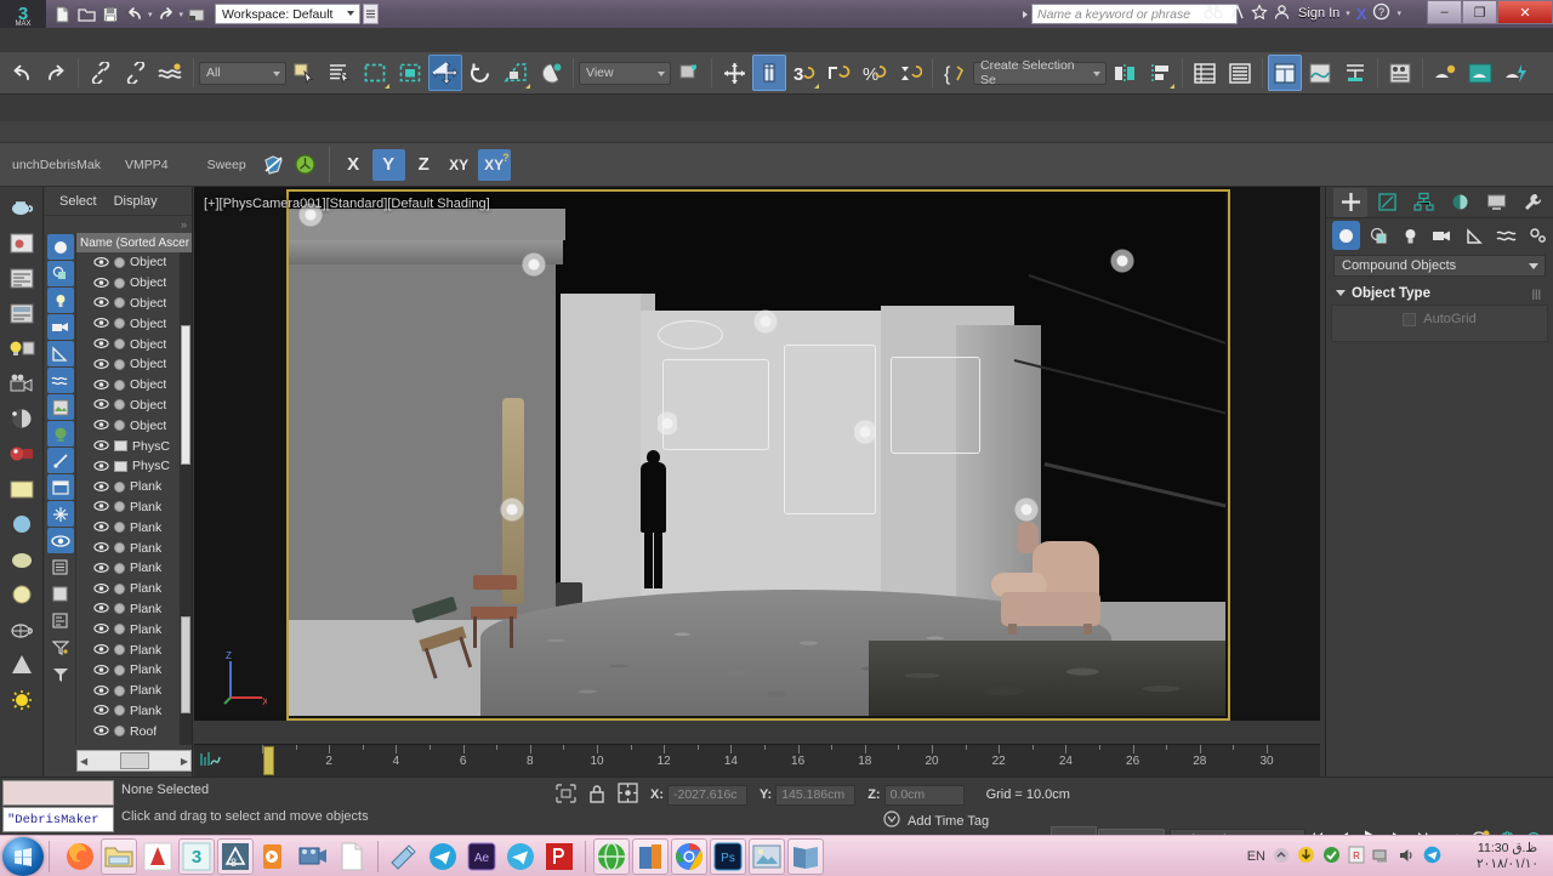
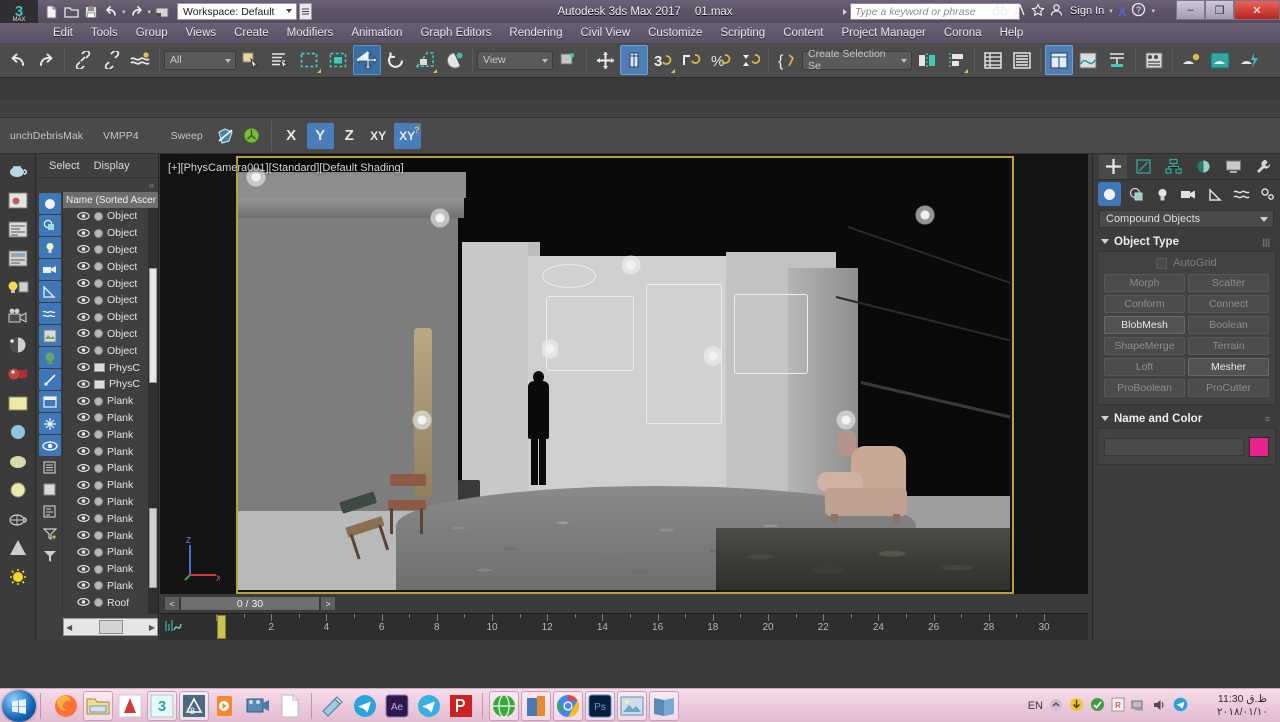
  3
  Workspace: Default
+ Autodesk 3ds Max 2017
+ 01.max
- Name a keyword or phrase
+ Type a keyword or phrase
  Sign In
  X
  ?
  –
  ❐
  ✕
+ Edit
+ Tools
+ Group
+ Views
+ Create
+ Modifiers
+ Animation
+ Graph Editors
+ Rendering
+ Civil View
+ Customize
+ Scripting
+ Content
+ Project Manager
+ Corona
+ Help
  All
  View
  3
  %
  {
  Create Selection Se
  unchDebrisMak
  VMPP4
  Sweep
  X
  Y
  Z
  XY
  XY
  ?
  Select
  Display
  »
  Name (Sorted Ascer
  Object
  Object
  Object
  Object
  Object
  Object
  Object
  Object
  Object
  PhysC
  PhysC
  Plank
  Plank
  Plank
  Plank
  Plank
  Plank
  Plank
  Plank
  Plank
  Plank
  Plank
  Plank
  Roof
  ◀
  ▶
  [+][PhysCamera001][Standard][Default Shading]
  Z
  X
  Compound Objects
  Object Type
  |||
  AutoGrid
+ Morph
+ Scatter
+ Conform
+ Connect
+ BlobMesh
+ Boolean
+ ShapeMerge
+ Terrain
+ Loft
+ Mesher
+ ProBoolean
+ ProCutter
+ Name and Color
+ ≡
+ <
+ 0 / 30
+ >
  2
  4
  6
  8
  10
  12
  14
  16
  18
  20
  22
  24
  26
  28
  30
- "DebrisMaker
- None Selected
- Click and drag to select and move objects
- X:
- -2027.616c
- Y:
- 145.186cm
- Z:
- 0.0cm
- Grid = 10.0cm
- Add Time Tag
  3
  8
  Ae
  Ps
  EN
  R
  11:30 ظ.ق
  ۲۰۱۸/۰۱/۱۰
